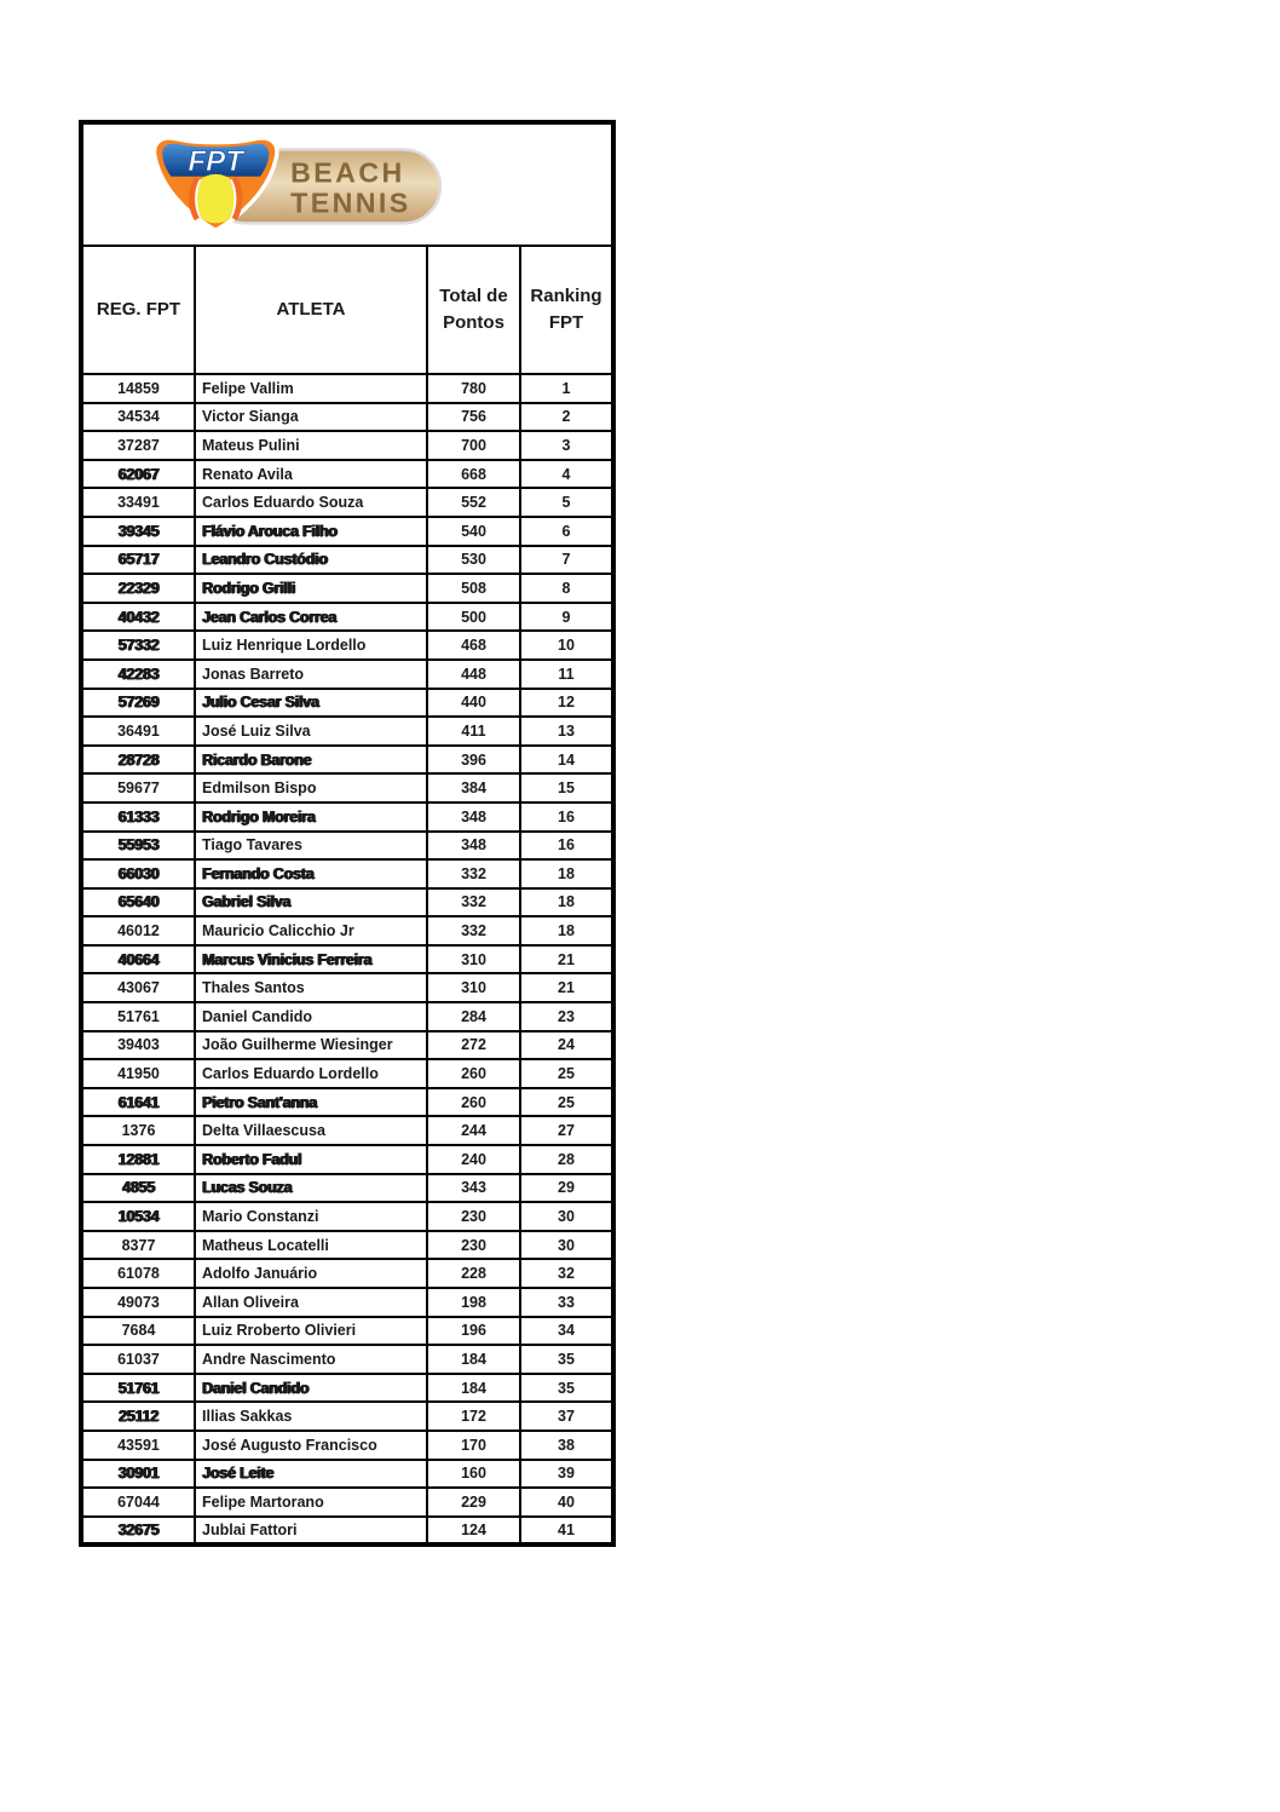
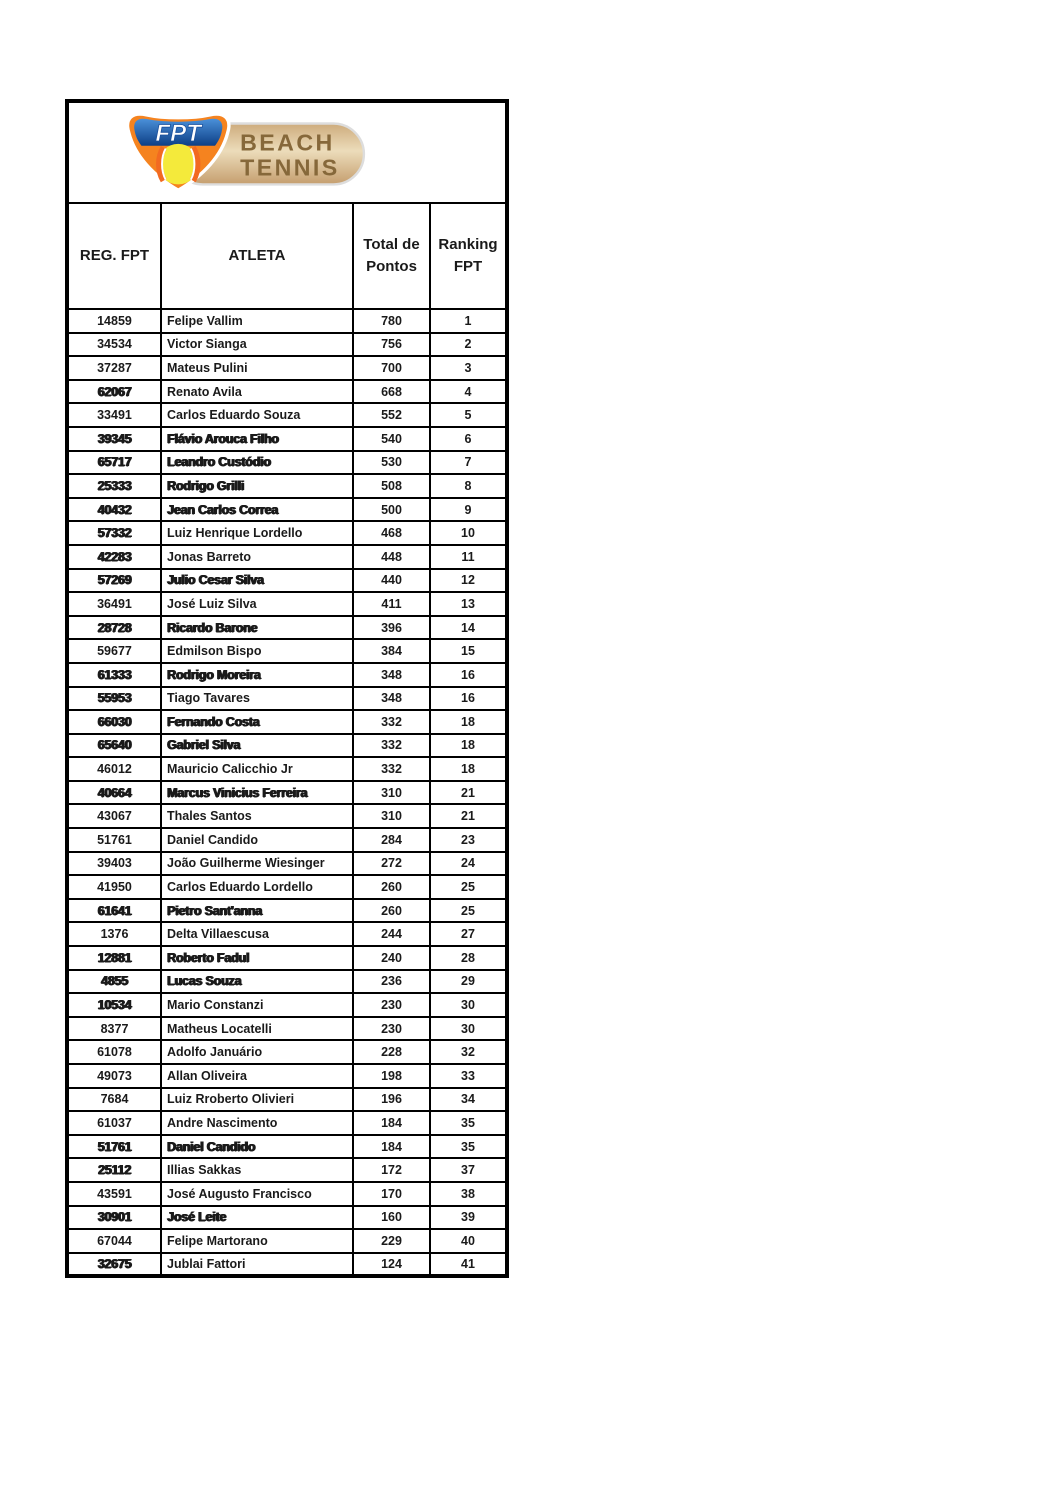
  BEACH TENNIS FPT
  REG. FPT	ATLETA	Total de Pontos	Ranking FPT
  14859	Felipe Vallim	780	1
  34534	Victor Sianga	756	2
  37287	Mateus Pulini	700	3
  62067	Renato Avila	668	4
  33491	Carlos Eduardo Souza	552	5
  39345	Flávio Arouca Filho	540	6
  65717	Leandro Custódio	530	7
- 22329	Rodrigo Grilli	508	8
+ 25333	Rodrigo Grilli	508	8
  40432	Jean Carlos Correa	500	9
  57332	Luiz Henrique Lordello	468	10
  42283	Jonas Barreto	448	11
  57269	Julio Cesar Silva	440	12
  36491	José Luiz Silva	411	13
  28728	Ricardo Barone	396	14
  59677	Edmilson Bispo	384	15
  61333	Rodrigo Moreira	348	16
  55953	Tiago Tavares	348	16
  66030	Fernando Costa	332	18
  65640	Gabriel Silva	332	18
  46012	Mauricio Calicchio Jr	332	18
  40664	Marcus Vinicius Ferreira	310	21
  43067	Thales Santos	310	21
  51761	Daniel Candido	284	23
  39403	João Guilherme Wiesinger	272	24
  41950	Carlos Eduardo Lordello	260	25
  61641	Pietro Sant'anna	260	25
  1376	Delta Villaescusa	244	27
  12881	Roberto Fadul	240	28
- 4855	Lucas Souza	343	29
+ 4855	Lucas Souza	236	29
  10534	Mario Constanzi	230	30
  8377	Matheus Locatelli	230	30
  61078	Adolfo Januário	228	32
  49073	Allan Oliveira	198	33
  7684	Luiz Rroberto Olivieri	196	34
  61037	Andre Nascimento	184	35
  51761	Daniel Candido	184	35
  25112	Illias Sakkas	172	37
  43591	José Augusto Francisco	170	38
  30901	José Leite	160	39
  67044	Felipe Martorano	229	40
  32675	Jublai Fattori	124	41
